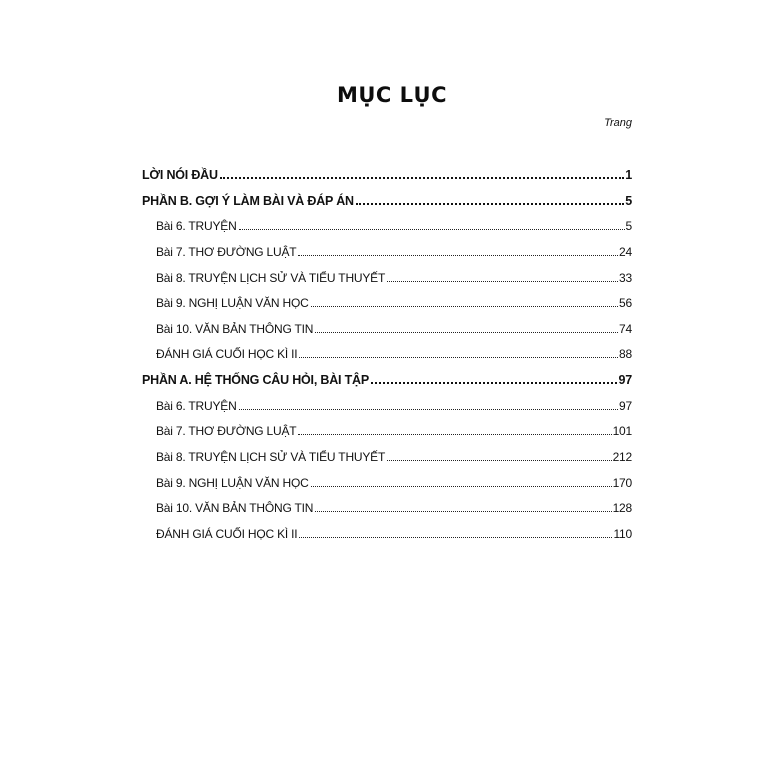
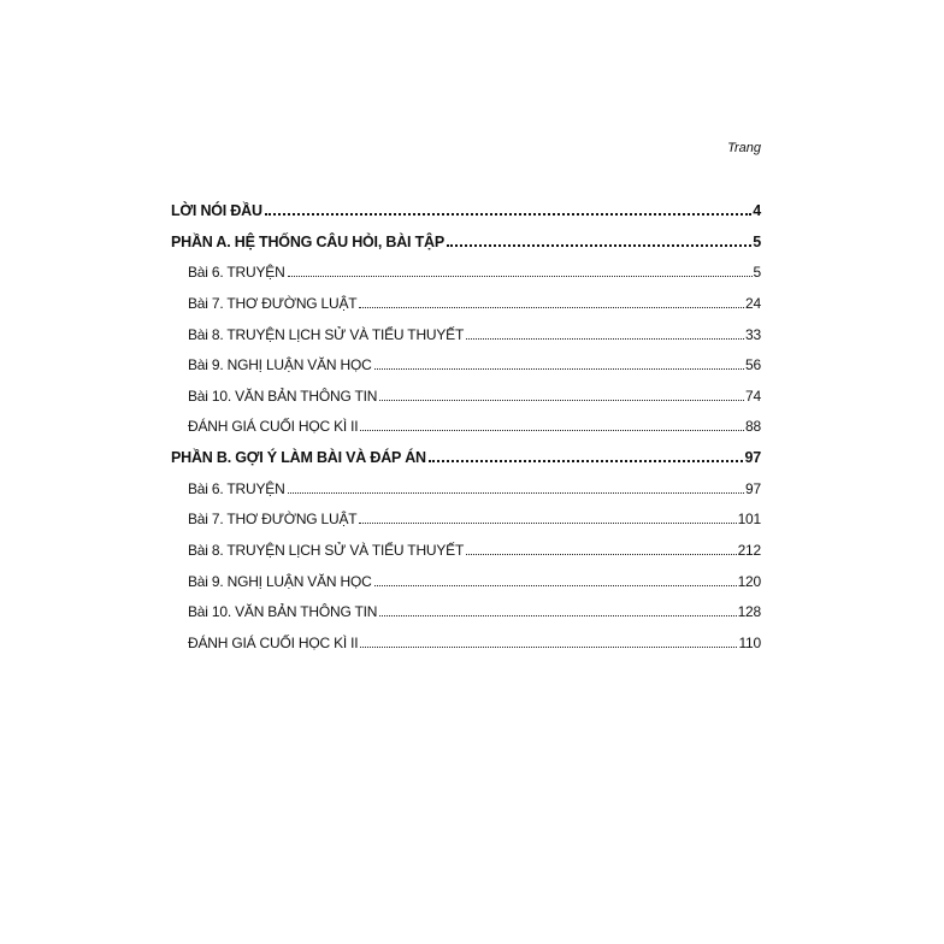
- MỤC LỤC
  Trang
  LỜI NÓI ĐẦU
- 1
+ 4
- PHẦN B. GỢI Ý LÀM BÀI VÀ ĐÁP ÁN
+ PHẦN A. HỆ THỐNG CÂU HỎI, BÀI TẬP
  5
  Bài 6. TRUYỆN
  5
  Bài 7. THƠ ĐƯỜNG LUẬT
  24
  Bài 8. TRUYỆN LỊCH SỬ VÀ TIỂU THUYẾT
  33
  Bài 9. NGHỊ LUẬN VĂN HỌC
  56
  Bài 10. VĂN BẢN THÔNG TIN
  74
  ĐÁNH GIÁ CUỐI HỌC KÌ II
  88
- PHẦN A. HỆ THỐNG CÂU HỎI, BÀI TẬP
+ PHẦN B. GỢI Ý LÀM BÀI VÀ ĐÁP ÁN
  97
  Bài 6. TRUYỆN
  97
  Bài 7. THƠ ĐƯỜNG LUẬT
  101
  Bài 8. TRUYỆN LỊCH SỬ VÀ TIỂU THUYẾT
  212
  Bài 9. NGHỊ LUẬN VĂN HỌC
- 170
+ 120
  Bài 10. VĂN BẢN THÔNG TIN
  128
  ĐÁNH GIÁ CUỐI HỌC KÌ II
  110
